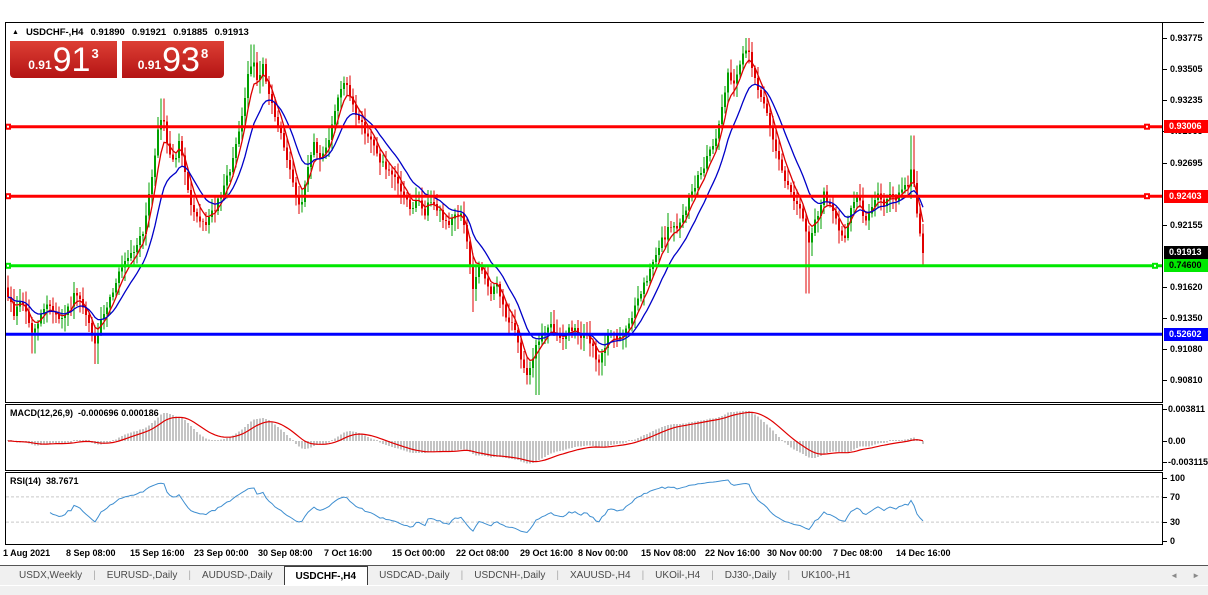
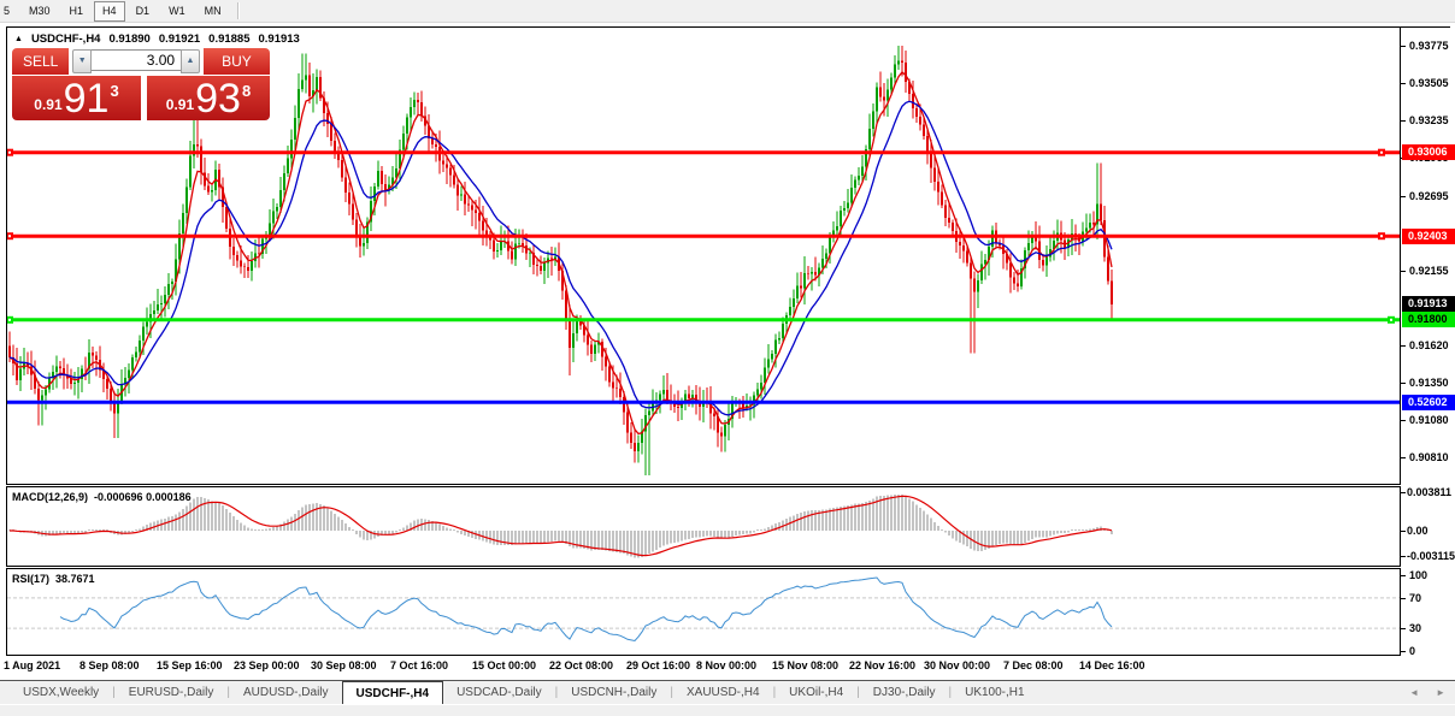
+ 5
+ M30
+ H1
+ H4
+ D1
+ W1
+ MN
  USDCHF-,H4
  0.91890
  0.91921
  0.91885
  0.91913
+ SELL
+ 3.00
+ BUY
  0.91
  91
  3
  0.91
  93
  8
  MACD(12,26,9)
  -0.000696 0.000186
- RSI(14)
+ RSI(17)
  38.7671
  0.93775
  0.93505
  0.93235
  0.92695
  0.92155
  0.91620
  0.91350
  0.91080
  0.90810
  0.93006
  0.92403
- 0.74600
+ 0.91800
  0.52602
  0.91913
  0.003811
  0.00
  -0.003115
  100
  70
  30
  0
  1 Aug 2021
  8 Sep 08:00
  15 Sep 16:00
  23 Sep 00:00
  30 Sep 08:00
  7 Oct 16:00
  15 Oct 00:00
  22 Oct 08:00
  29 Oct 16:00
  8 Nov 00:00
  15 Nov 08:00
  22 Nov 16:00
  30 Nov 00:00
  7 Dec 08:00
  14 Dec 16:00
  USDX,Weekly
  |
  EURUSD-,Daily
  |
  AUDUSD-,Daily
  USDCHF-,H4
  USDCAD-,Daily
  |
  USDCNH-,Daily
  |
  XAUUSD-,H4
  |
  UKOil-,H4
  |
  DJ30-,Daily
  |
  UK100-,H1
  ◄
  ►
